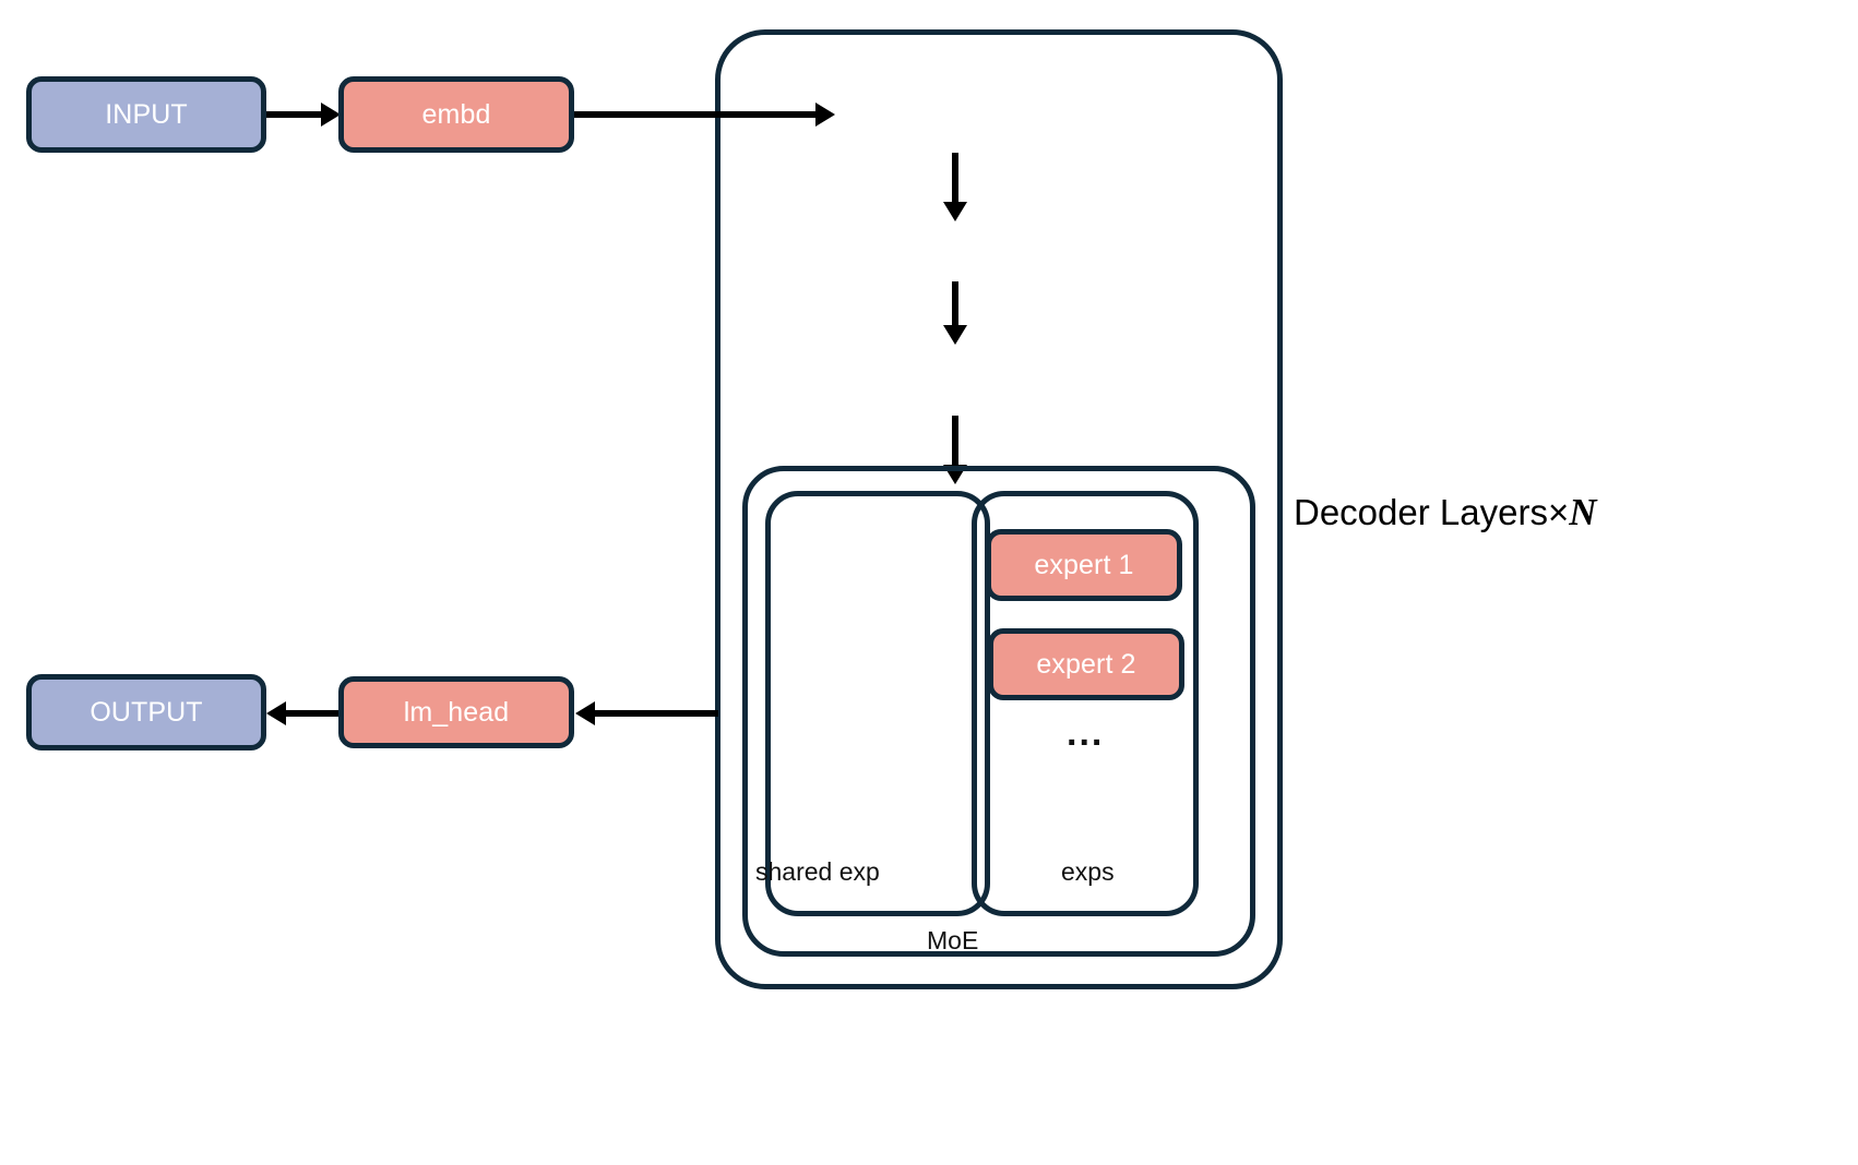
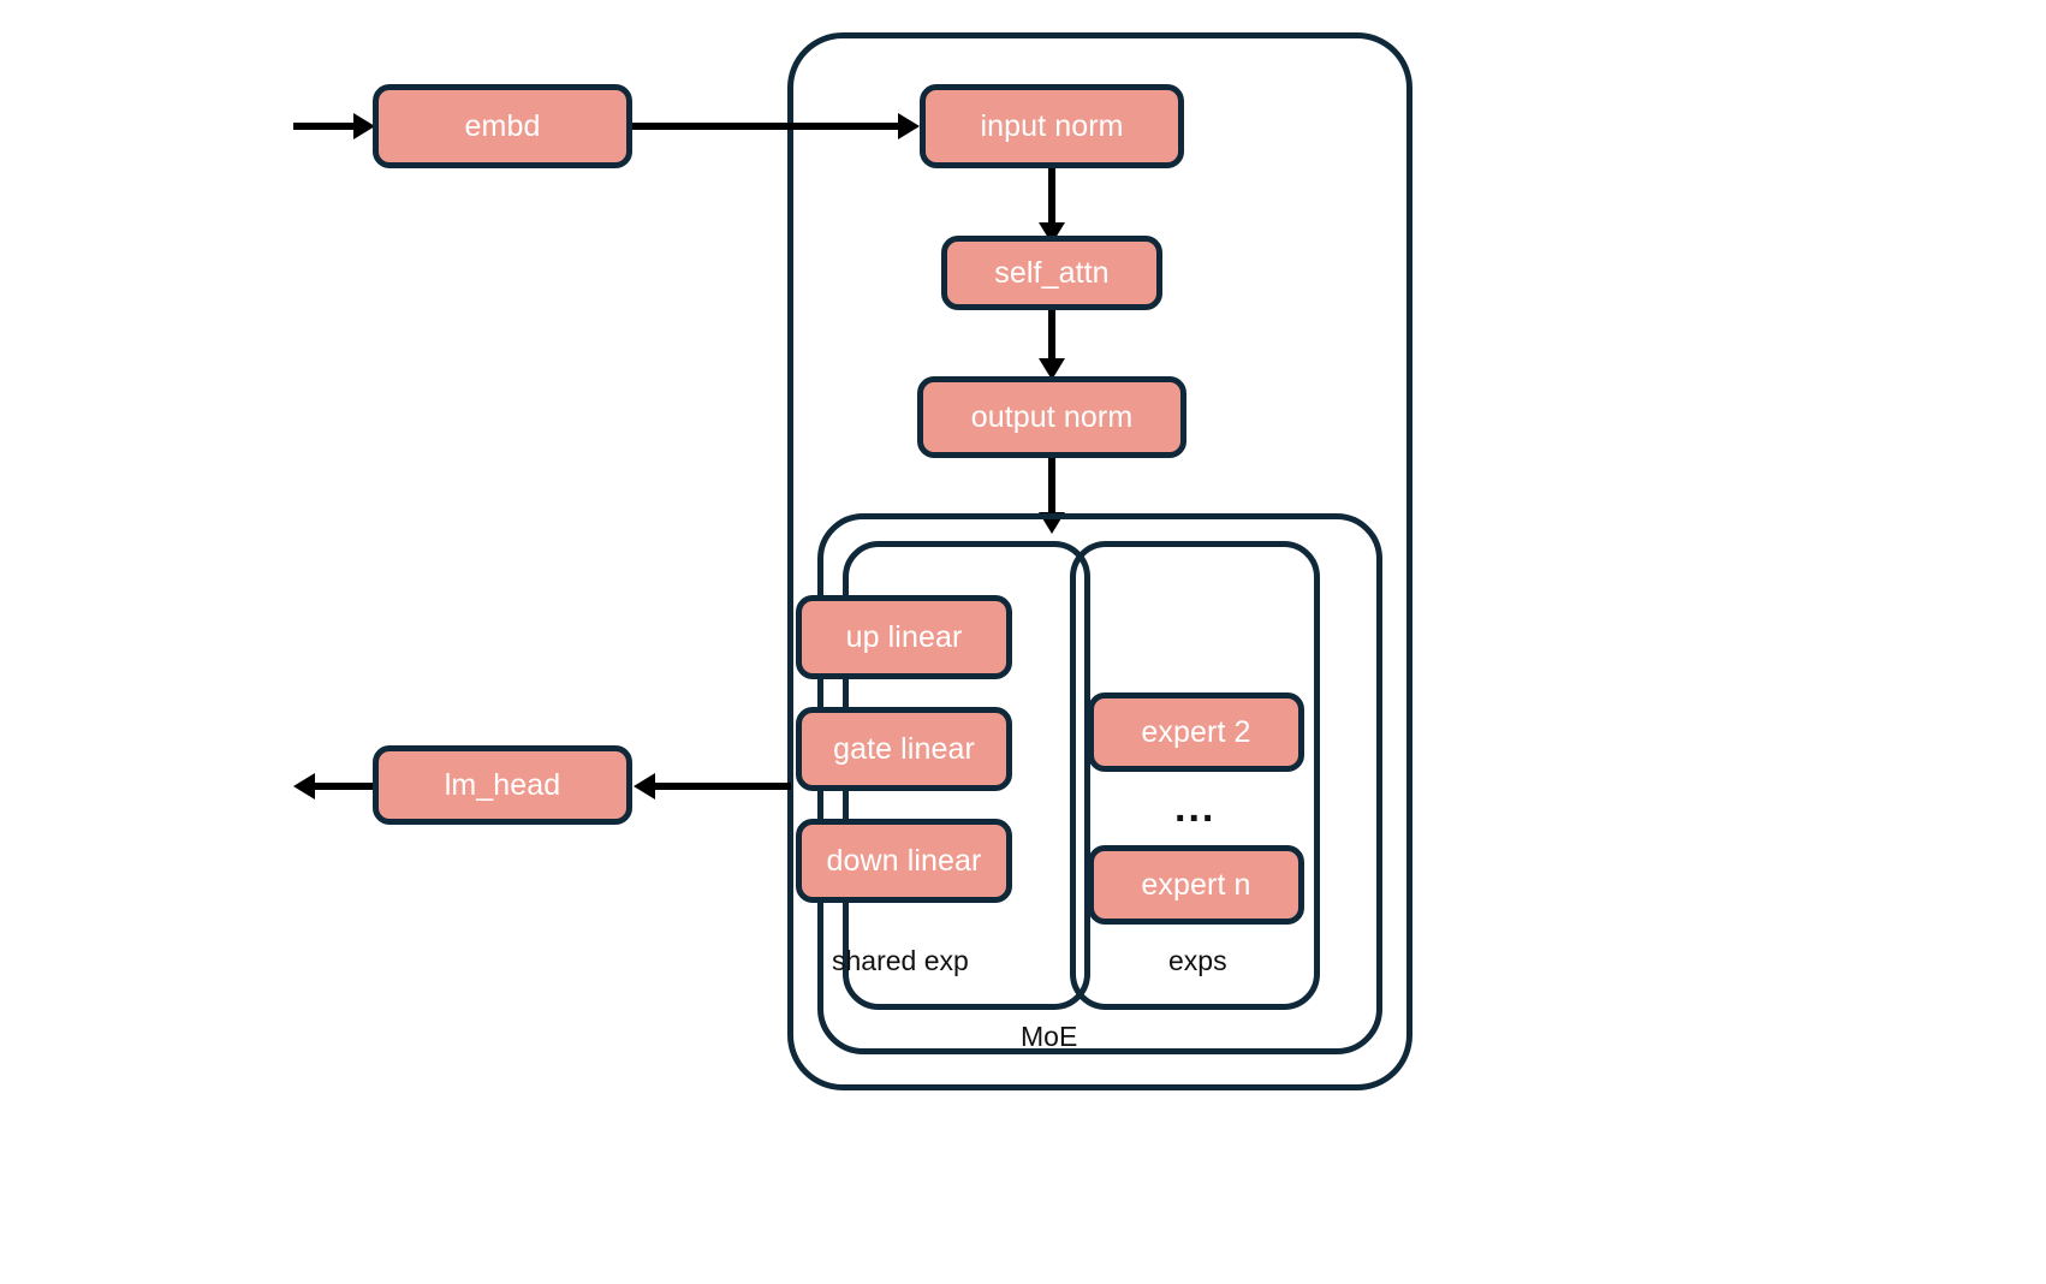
- INPUT
  embd
+ input norm
+ self_attn
+ output norm
+ up linear
+ gate linear
+ down linear
  shared exp
- expert 1
  expert 2
  ...
+ expert n
  exps
  MoE
  lm_head
- OUTPUT
- Decoder Layers×N
